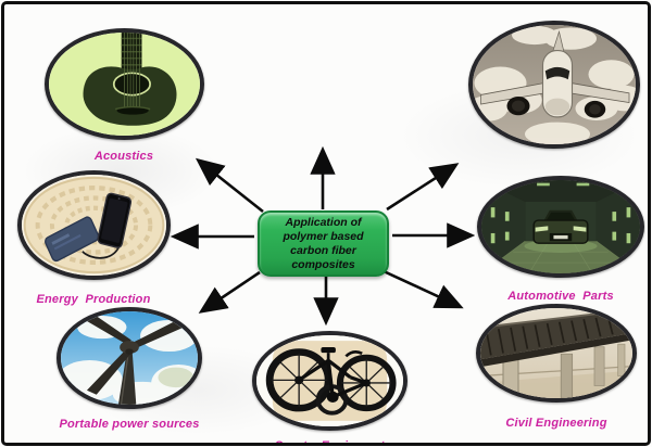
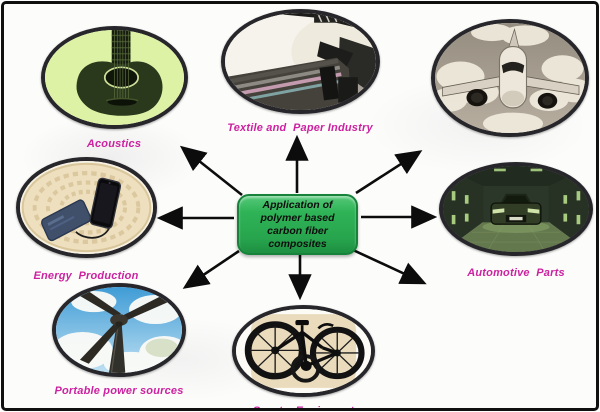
  Application of
  polymer based
  carbon fiber
  composites
  Acoustics
+ Textile and Paper Industry
  Energy Production
  Automotive Parts
  Portable power sources
- Civil Engineering
